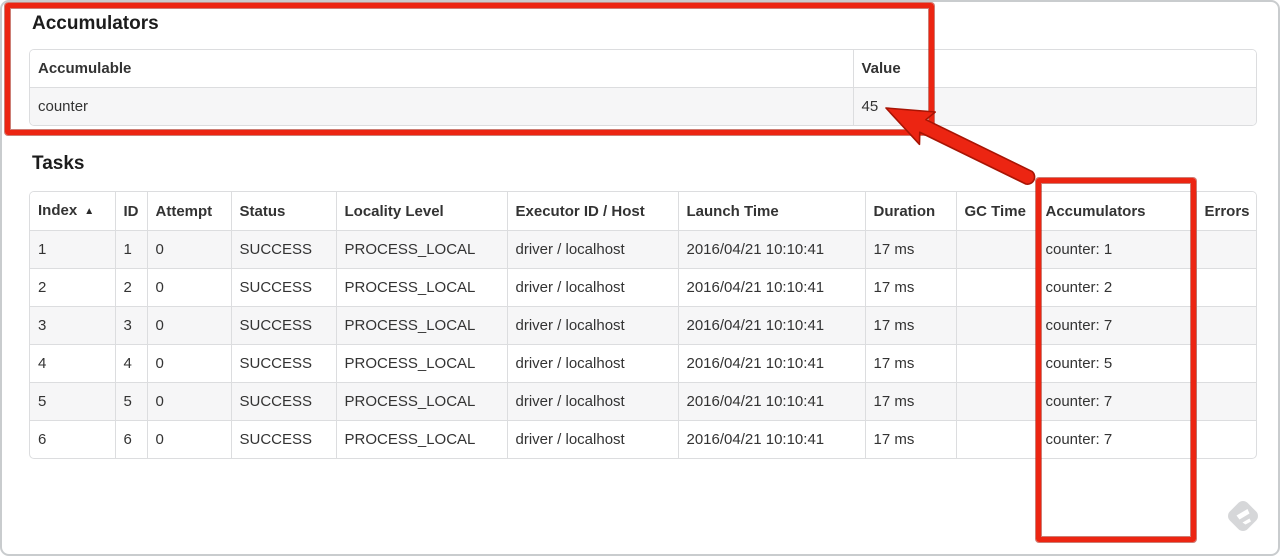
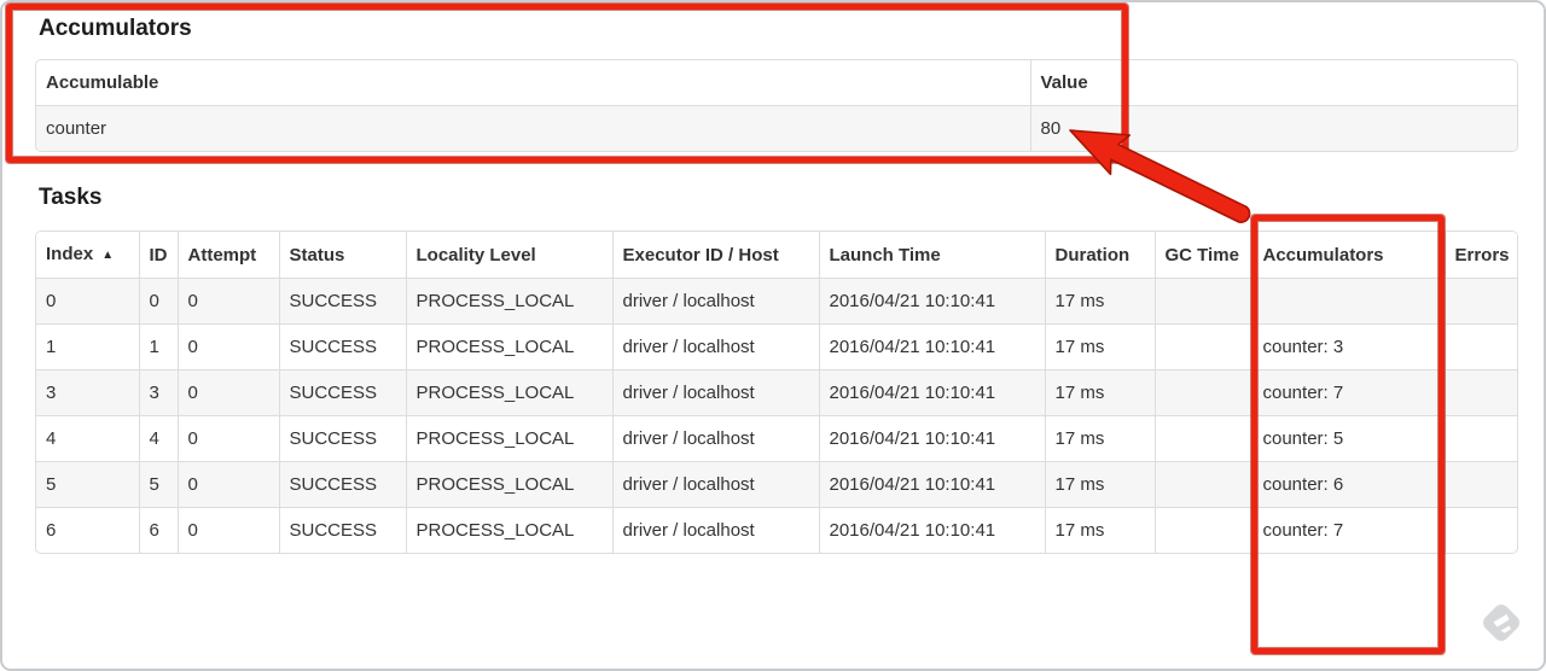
  Accumulators
  Accumulable	Value
- counter	45
+ counter	80
  Tasks
  Index ▲	ID	Attempt	Status	Locality Level	Executor ID / Host	Launch Time	Duration	GC Time	Accumulators	Errors
+ 0	0	0	SUCCESS	PROCESS_LOCAL	driver / localhost	2016/04/21 10:10:41	17 ms
- 1	1	0	SUCCESS	PROCESS_LOCAL	driver / localhost	2016/04/21 10:10:41	17 ms		counter: 1
+ 1	1	0	SUCCESS	PROCESS_LOCAL	driver / localhost	2016/04/21 10:10:41	17 ms		counter: 3
- 2	2	0	SUCCESS	PROCESS_LOCAL	driver / localhost	2016/04/21 10:10:41	17 ms		counter: 2
  3	3	0	SUCCESS	PROCESS_LOCAL	driver / localhost	2016/04/21 10:10:41	17 ms		counter: 7
  4	4	0	SUCCESS	PROCESS_LOCAL	driver / localhost	2016/04/21 10:10:41	17 ms		counter: 5
- 5	5	0	SUCCESS	PROCESS_LOCAL	driver / localhost	2016/04/21 10:10:41	17 ms		counter: 7
+ 5	5	0	SUCCESS	PROCESS_LOCAL	driver / localhost	2016/04/21 10:10:41	17 ms		counter: 6
  6	6	0	SUCCESS	PROCESS_LOCAL	driver / localhost	2016/04/21 10:10:41	17 ms		counter: 7
